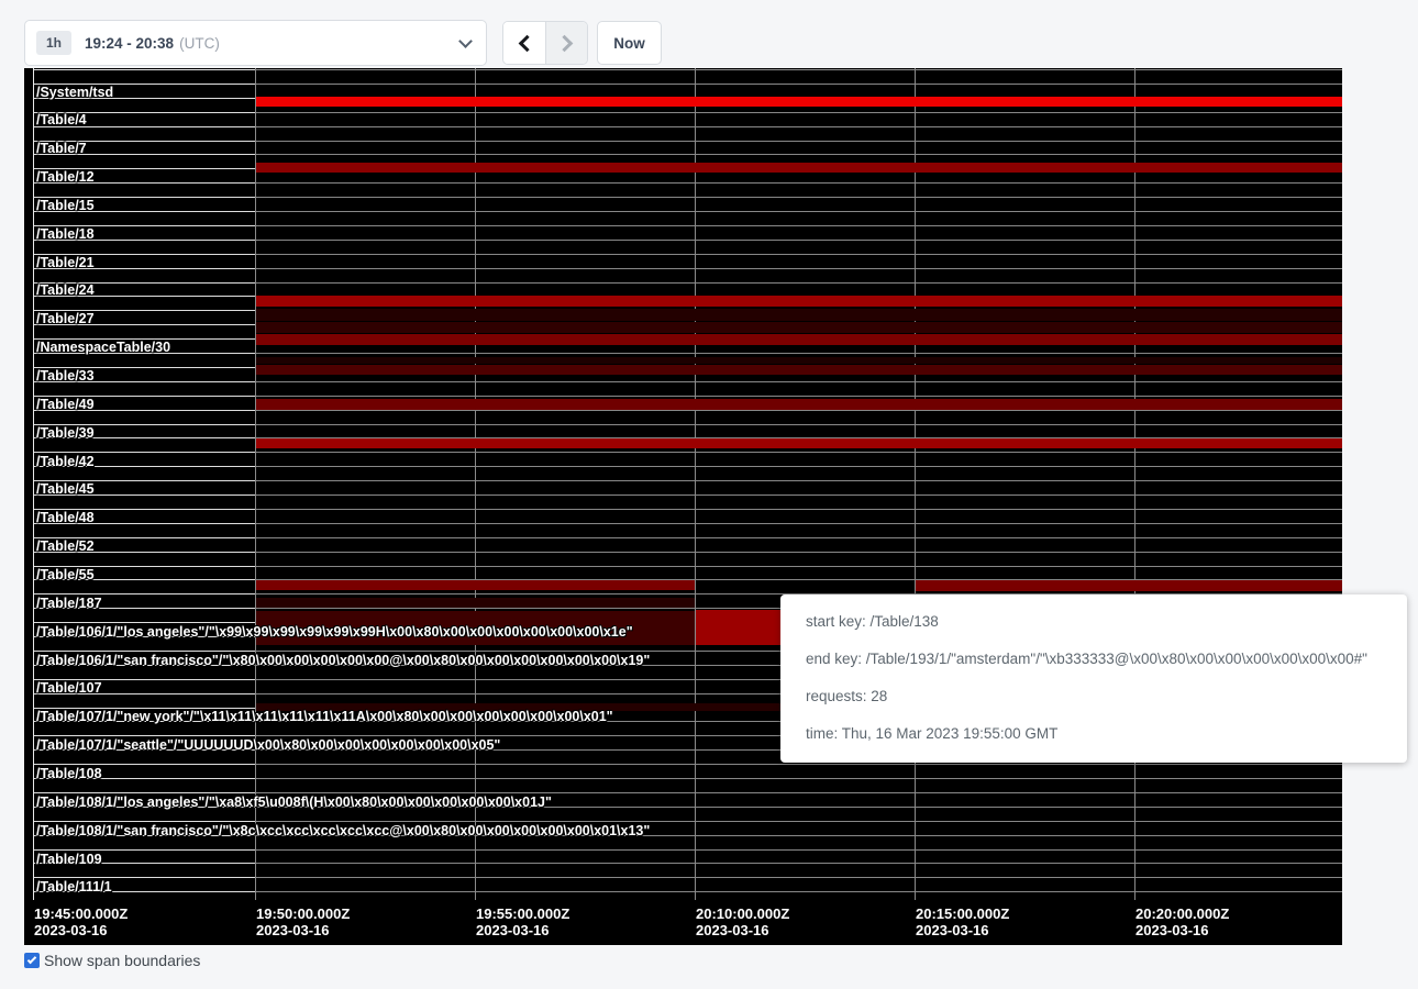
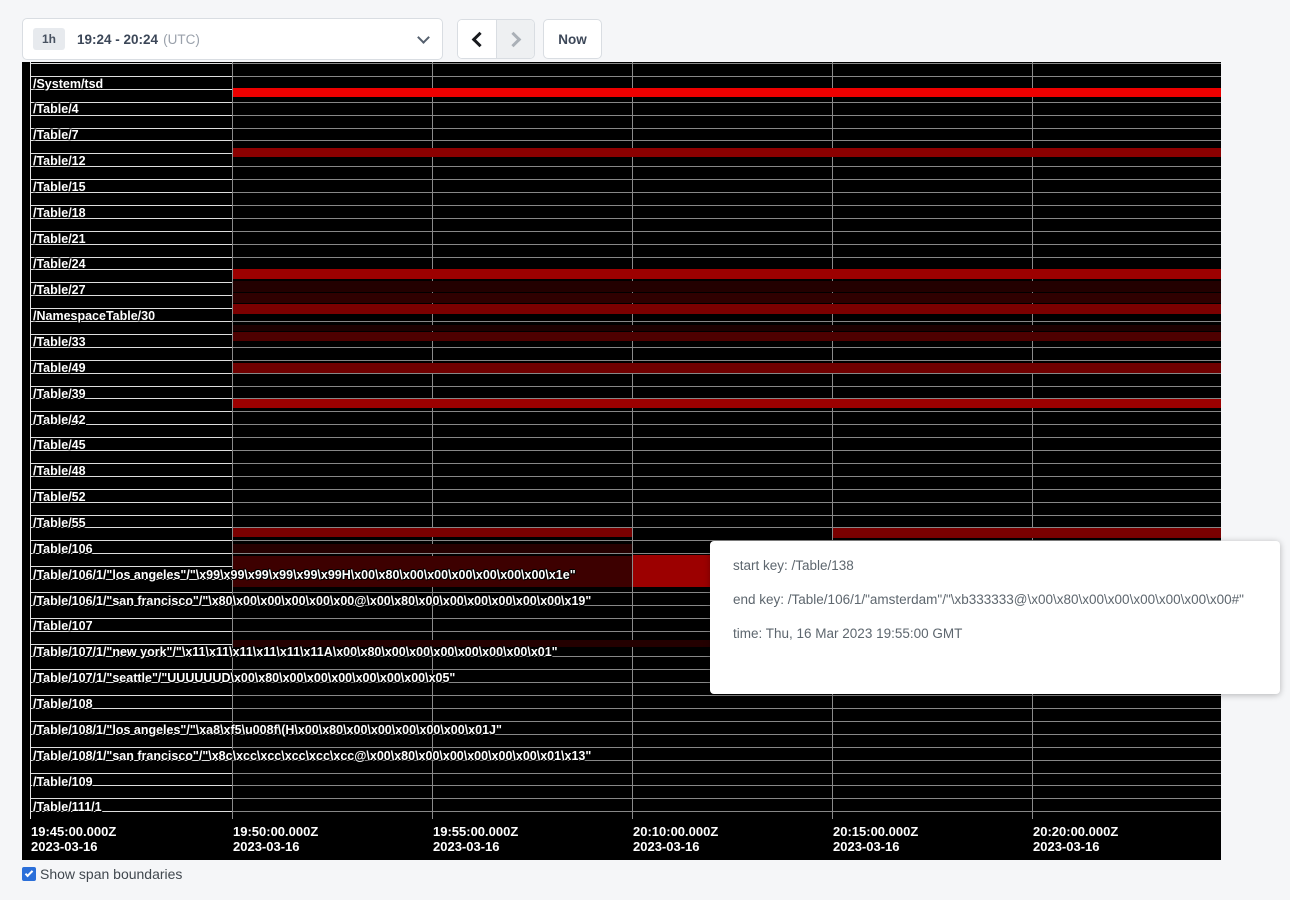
  1h
- 19:24 - 20:38
+ 19:24 - 20:24
  (UTC)
  Now
  /System/tsd
  /Table/4
  /Table/7
  /Table/12
  /Table/15
  /Table/18
  /Table/21
  /Table/24
  /Table/27
  /NamespaceTable/30
  /Table/33
  /Table/49
  /Table/39
  /Table/42
  /Table/45
  /Table/48
  /Table/52
  /Table/55
- /Table/187
+ /Table/106
  /Table/106/1/"los angeles"/"\x99\x99\x99\x99\x99\x99H\x00\x80\x00\x00\x00\x00\x00\x00\x1e"
  /Table/106/1/"san francisco"/"\x80\x00\x00\x00\x00\x00@\x00\x80\x00\x00\x00\x00\x00\x00\x19"
  /Table/107
  /Table/107/1/"new york"/"\x11\x11\x11\x11\x11\x11A\x00\x80\x00\x00\x00\x00\x00\x00\x01"
  /Table/107/1/"seattle"/"UUUUUUD\x00\x80\x00\x00\x00\x00\x00\x00\x05"
  /Table/108
  /Table/108/1/"los angeles"/"\xa8\xf5\u008f\(H\x00\x80\x00\x00\x00\x00\x00\x01J"
  /Table/108/1/"san francisco"/"\x8c\xcc\xcc\xcc\xcc\xcc@\x00\x80\x00\x00\x00\x00\x00\x01\x13"
  /Table/109
  /Table/111/1
  19:45:00.000Z
  2023-03-16
  19:50:00.000Z
  2023-03-16
  19:55:00.000Z
  2023-03-16
  20:10:00.000Z
  2023-03-16
  20:15:00.000Z
  2023-03-16
  20:20:00.000Z
  2023-03-16
  start key: /Table/138
- end key: /Table/193/1/"amsterdam"/"\xb333333@\x00\x80\x00\x00\x00\x00\x00\x00#"
+ end key: /Table/106/1/"amsterdam"/"\xb333333@\x00\x80\x00\x00\x00\x00\x00\x00#"
- requests: 28
  time: Thu, 16 Mar 2023 19:55:00 GMT
  Show span boundaries
